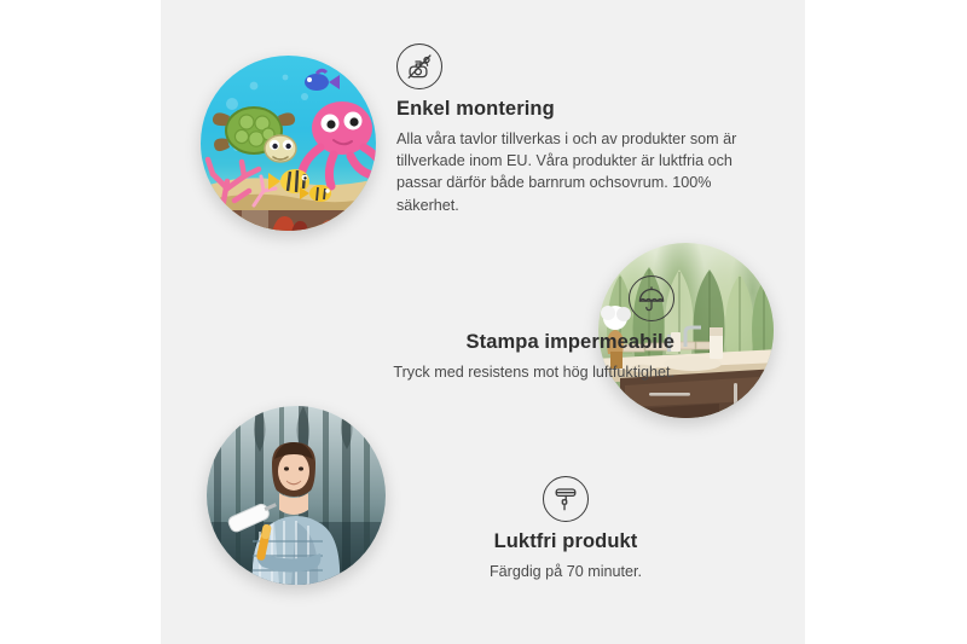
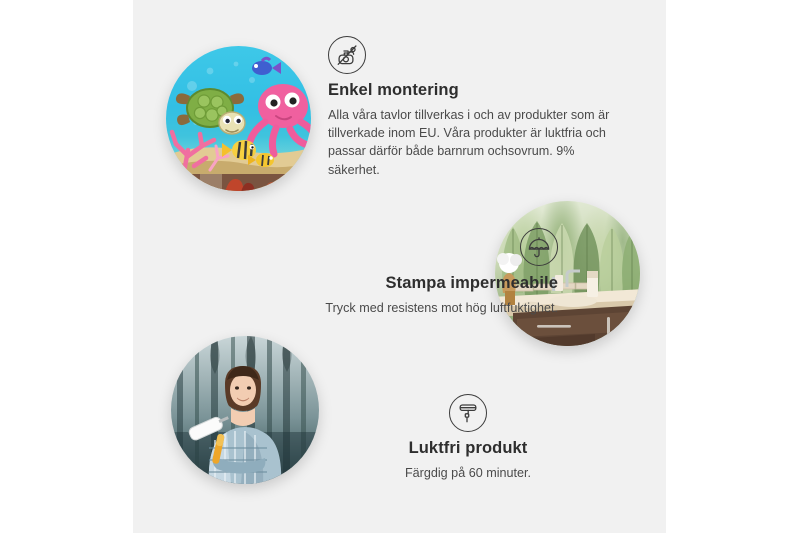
  Enkel montering
- Alla våra tavlor tillverkas i och av produkter som är tillverkade inom EU. Våra produkter är luktfria och passar därför både barnrum ochsovrum. 100% säkerhet.
+ Alla våra tavlor tillverkas i och av produkter som är tillverkade inom EU. Våra produkter är luktfria och passar därför både barnrum ochsovrum. 9% säkerhet.
  Stampa impermeabile
  Tryck med resistens mot hög luftfuktighet.
  Luktfri produkt
- Färgdig på 70 minuter.
+ Färgdig på 60 minuter.
